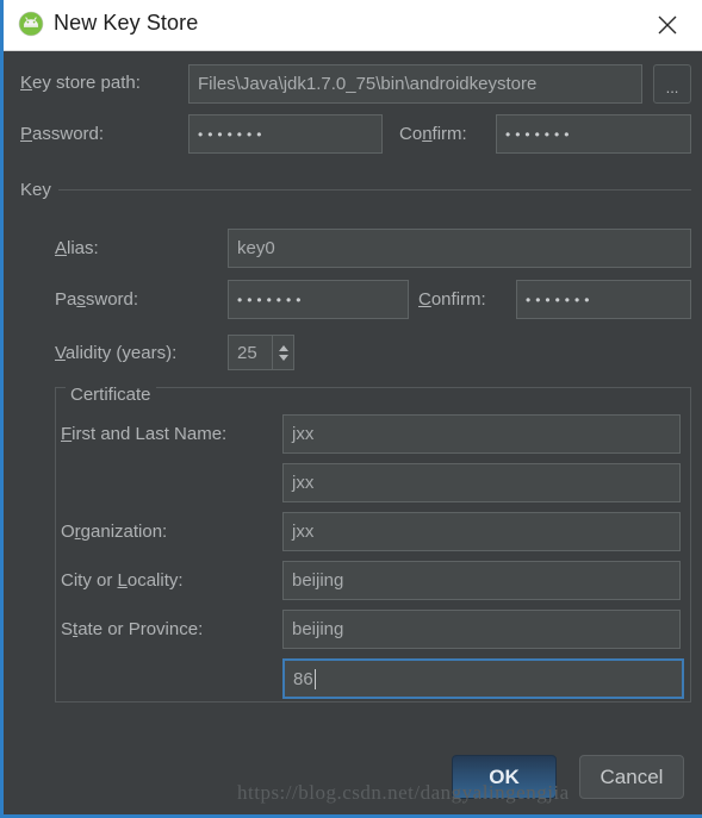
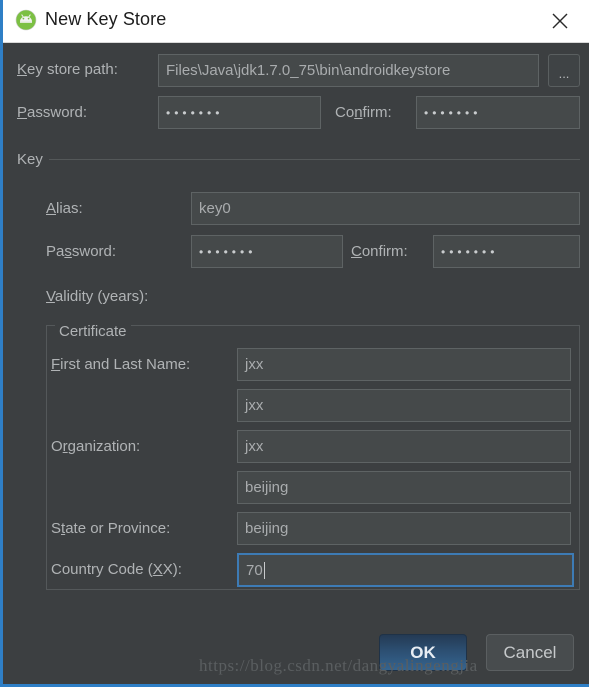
  New Key Store
  Key store path:
  Files\Java\jdk1.7.0_75\bin\androidkeystore
  ...
  Password:
  •••••••
  Confirm:
  •••••••
  Key
  Alias:
  key0
  Password:
  •••••••
  Confirm:
  •••••••
  Validity (years):
- 25
  Certificate
  First and Last Name:
  jxx
  jxx
  Organization:
  jxx
- City or Locality:
  beijing
  State or Province:
  beijing
+ Country Code (XX):
- 86
+ 70
  OK
  Cancel
  https://blog.csdn.net/dangyalingengjia
